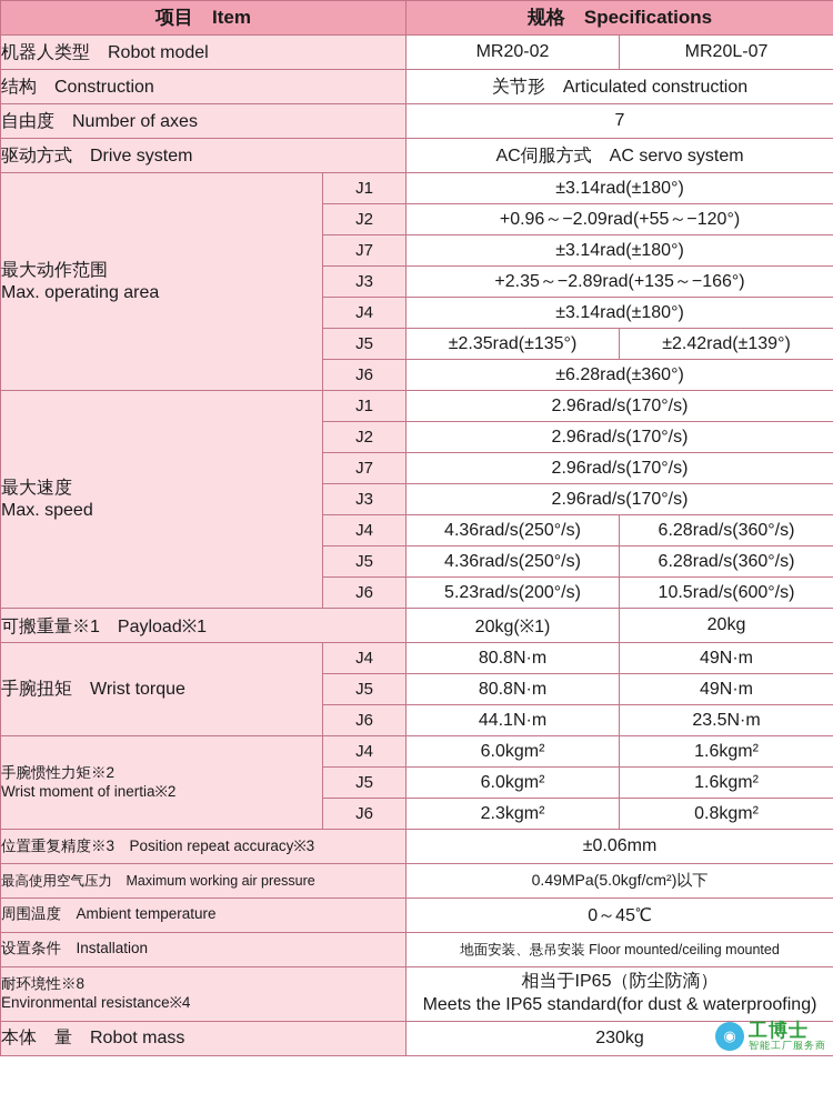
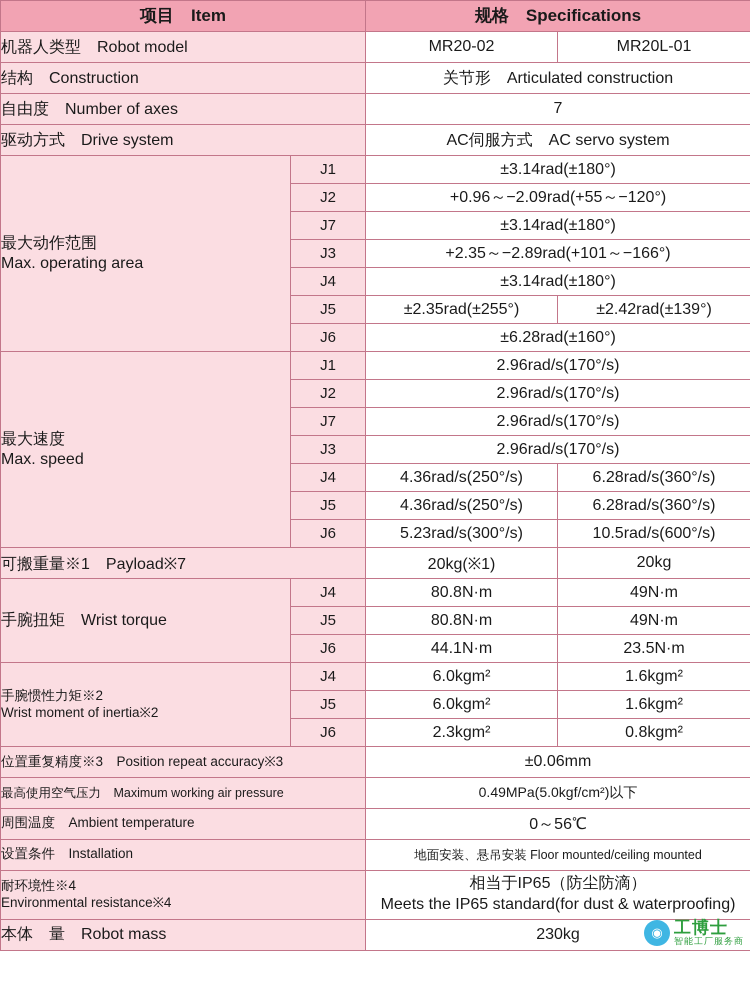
  项目 Item	规格 Specifications
- 机器人类型 Robot model	MR20-02	MR20L-07
+ 机器人类型 Robot model	MR20-02	MR20L-01
  结构 Construction	关节形 Articulated construction
  自由度 Number of axes	7
  驱动方式 Drive system	AC伺服方式 AC servo system
  最大动作范围 Max. operating area	J1	±3.14rad(±180°)
  J2	+0.96～−2.09rad(+55～−120°)
  J7	±3.14rad(±180°)
- J3	+2.35～−2.89rad(+135～−166°)
+ J3	+2.35～−2.89rad(+101～−166°)
  J4	±3.14rad(±180°)
- J5	±2.35rad(±135°)	±2.42rad(±139°)
+ J5	±2.35rad(±255°)	±2.42rad(±139°)
- J6	±6.28rad(±360°)
+ J6	±6.28rad(±160°)
  最大速度 Max. speed	J1	2.96rad/s(170°/s)
  J2	2.96rad/s(170°/s)
  J7	2.96rad/s(170°/s)
  J3	2.96rad/s(170°/s)
  J4	4.36rad/s(250°/s)	6.28rad/s(360°/s)
  J5	4.36rad/s(250°/s)	6.28rad/s(360°/s)
- J6	5.23rad/s(200°/s)	10.5rad/s(600°/s)
+ J6	5.23rad/s(300°/s)	10.5rad/s(600°/s)
- 可搬重量※1 Payload※1	20kg(※1)	20kg
+ 可搬重量※1 Payload※7	20kg(※1)	20kg
  手腕扭矩 Wrist torque	J4	80.8N·m	49N·m
  J5	80.8N·m	49N·m
  J6	44.1N·m	23.5N·m
  手腕惯性力矩※2 Wrist moment of inertia※2	J4	6.0kgm²	1.6kgm²
  J5	6.0kgm²	1.6kgm²
  J6	2.3kgm²	0.8kgm²
  位置重复精度※3 Position repeat accuracy※3	±0.06mm
  最高使用空气压力 Maximum working air pressure	0.49MPa(5.0kgf/cm²)以下
- 周围温度 Ambient temperature	0～45℃
+ 周围温度 Ambient temperature	0～56℃
  设置条件 Installation	地面安装、悬吊安装 Floor mounted/ceiling mounted
- 耐环境性※8 Environmental resistance※4	相当于IP65（防尘防滴） Meets the IP65 standard(for dust & waterproofing)
+ 耐环境性※4 Environmental resistance※4	相当于IP65（防尘防滴） Meets the IP65 standard(for dust & waterproofing)
  本体 量 Robot mass	230kg
  ◉
  工博士
  智能工厂服务商
